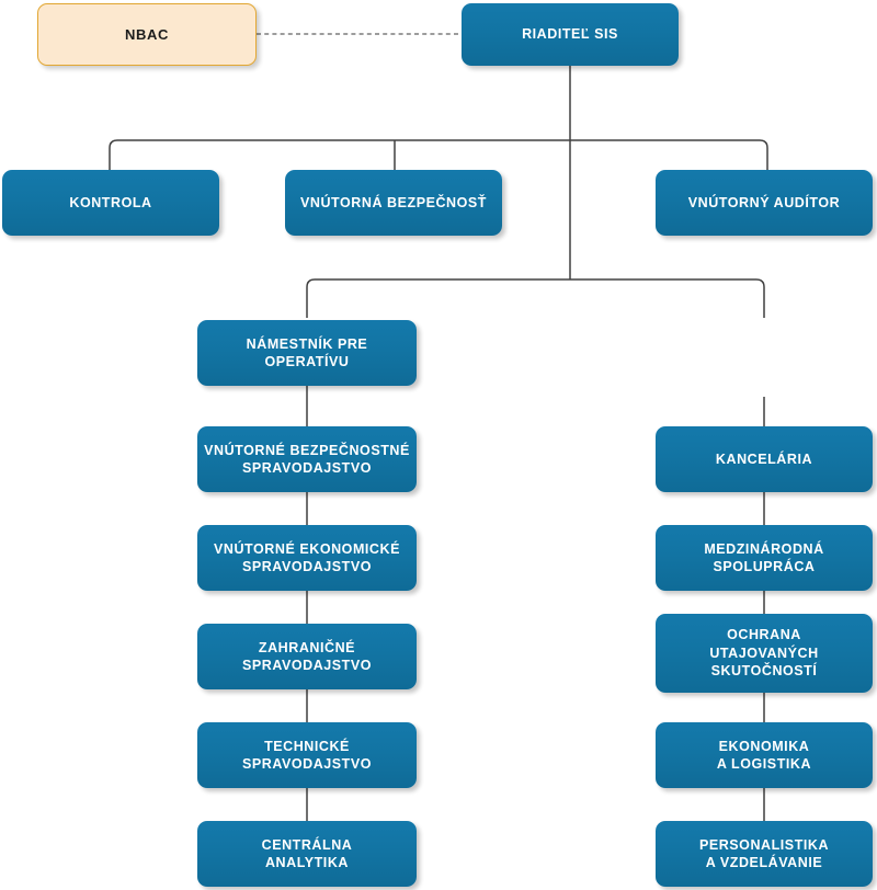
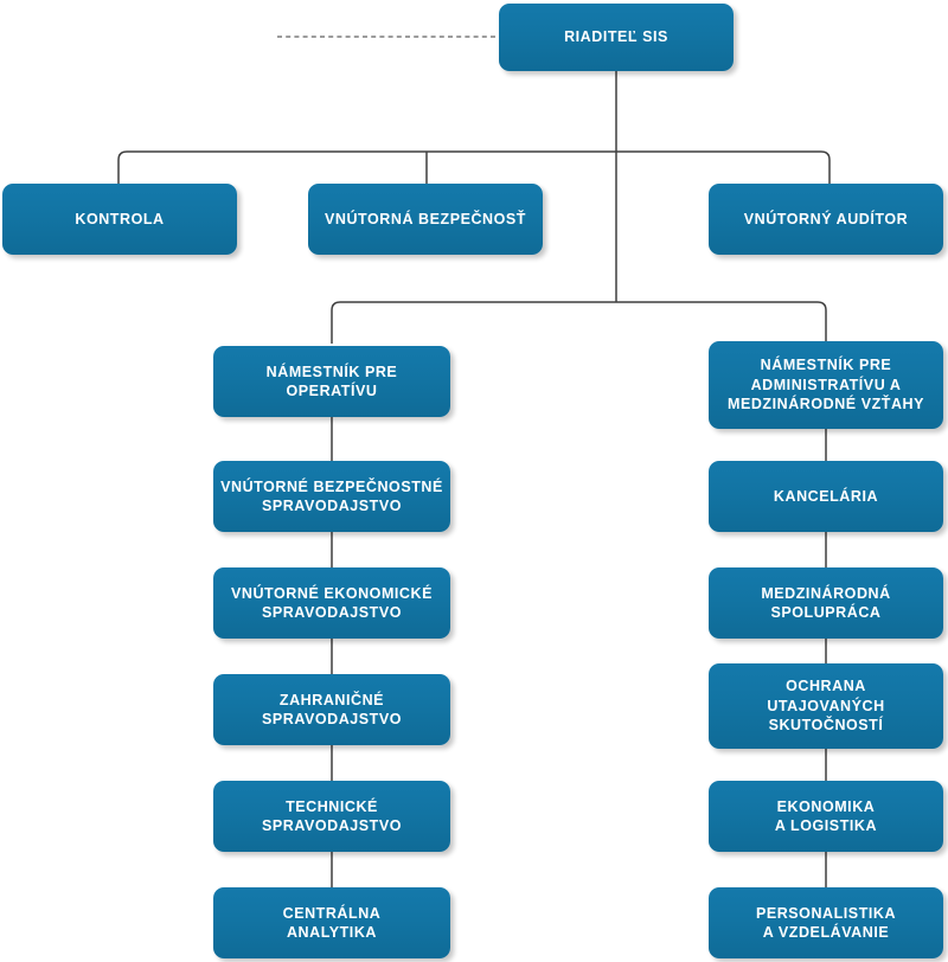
- NBAC
  RIADITEĽ SIS
  KONTROLA
  VNÚTORNÁ BEZPEČNOSŤ
  VNÚTORNÝ AUDÍTOR
  NÁMESTNÍK PRE OPERATÍVU
+ NÁMESTNÍK PRE
+ ADMINISTRATÍVU A
+ MEDZINÁRODNÉ VZŤAHY
  VNÚTORNÉ BEZPEČNOSTNÉ
  SPRAVODAJSTVO
  VNÚTORNÉ EKONOMICKÉ
  SPRAVODAJSTVO
  ZAHRANIČNÉ
  SPRAVODAJSTVO
  TECHNICKÉ
  SPRAVODAJSTVO
  CENTRÁLNA
  ANALYTIKA
  KANCELÁRIA
  MEDZINÁRODNÁ
  SPOLUPRÁCA
  OCHRANA
  UTAJOVANÝCH
  SKUTOČNOSTÍ
  EKONOMIKA
  A LOGISTIKA
  PERSONALISTIKA
  A VZDELÁVANIE
